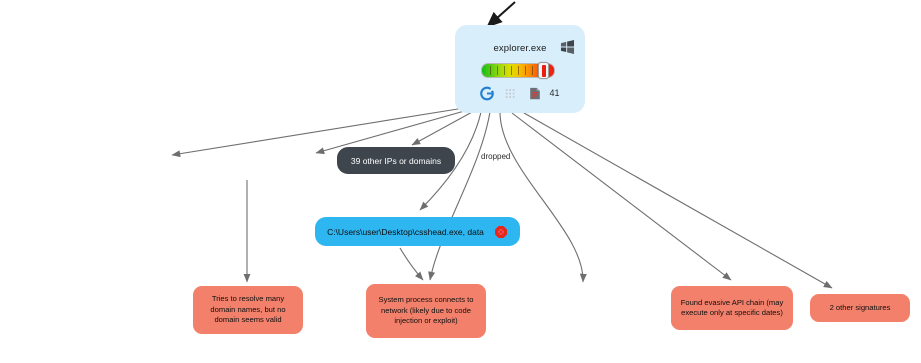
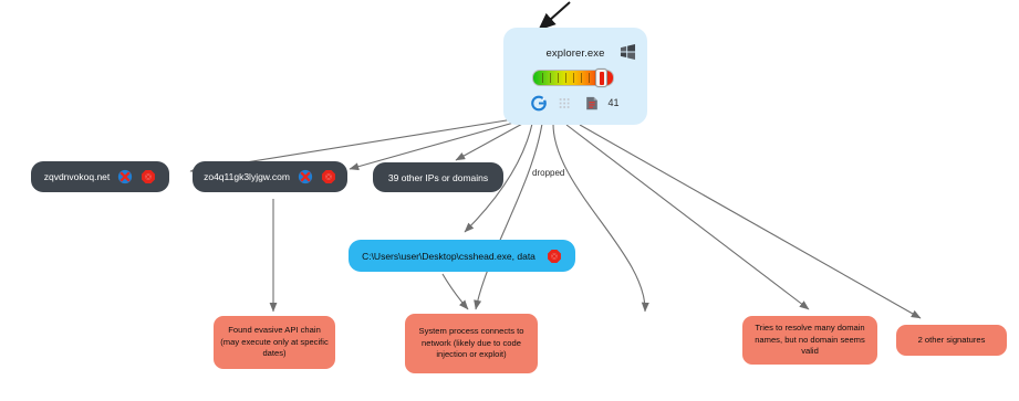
  dropped
  explorer.exe
  41
+ zqvdnvokoq.net
+ zo4q11gk3lyjgw.com
  39 other IPs or domains
  C:\Users\user\Desktop\csshead.exe, data
- Tries to resolve many domain names, but no domain seems valid
+ Found evasive API chain (may execute only at specific dates)
  System process connects to network (likely due to code injection or exploit)
- Found evasive API chain (may execute only at specific dates)
+ Tries to resolve many domain names, but no domain seems valid
  2 other signatures
